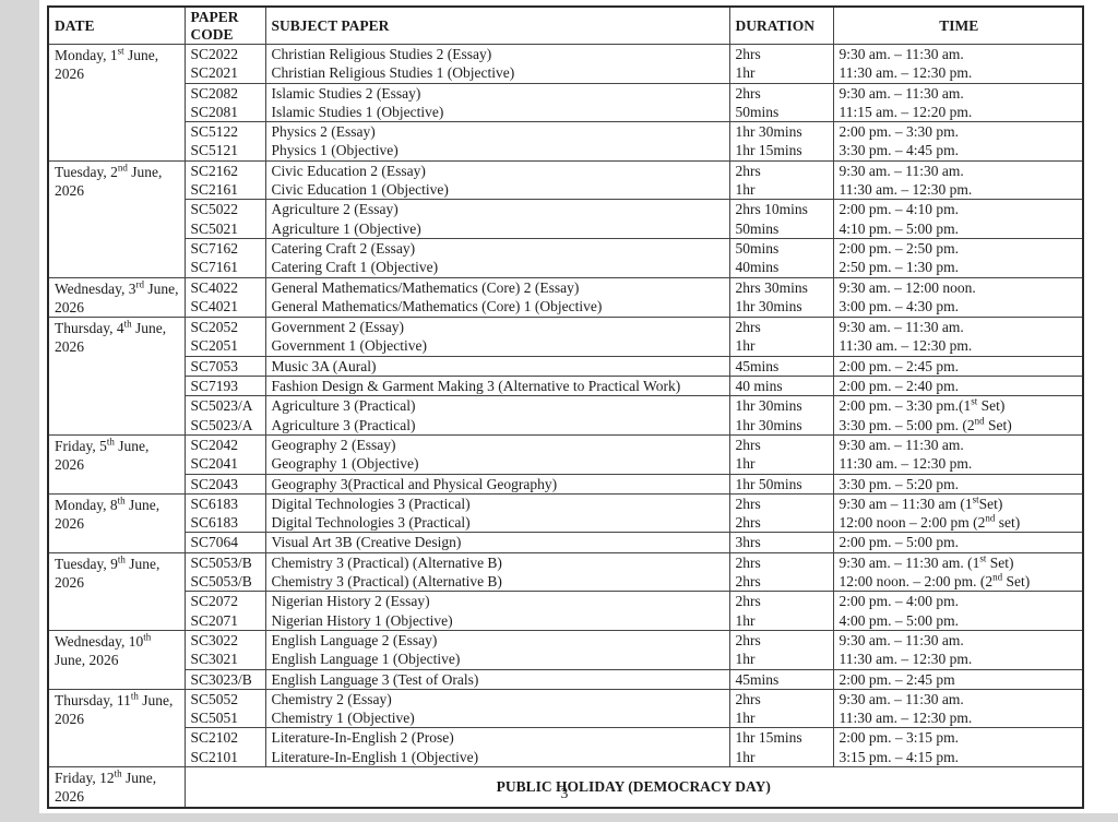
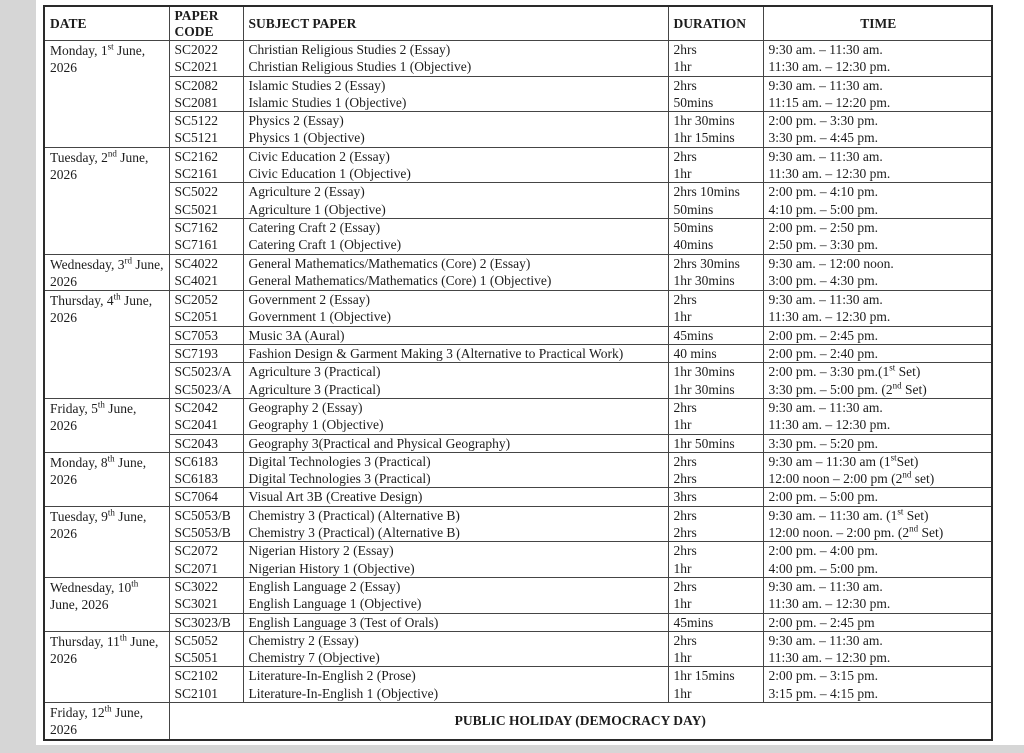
  DATE	PAPER CODE	SUBJECT PAPER	DURATION	TIME
  Monday, 1st June, 2026	SC2022	Christian Religious Studies 2 (Essay)	2hrs	9:30 am. – 11:30 am.
  SC2021	Christian Religious Studies 1 (Objective)	1hr	11:30 am. – 12:30 pm.
  SC2082	Islamic Studies 2 (Essay)	2hrs	9:30 am. – 11:30 am.
  SC2081	Islamic Studies 1 (Objective)	50mins	11:15 am. – 12:20 pm.
  SC5122	Physics 2 (Essay)	1hr 30mins	2:00 pm. – 3:30 pm.
  SC5121	Physics 1 (Objective)	1hr 15mins	3:30 pm. – 4:45 pm.
  Tuesday, 2nd June, 2026	SC2162	Civic Education 2 (Essay)	2hrs	9:30 am. – 11:30 am.
  SC2161	Civic Education 1 (Objective)	1hr	11:30 am. – 12:30 pm.
  SC5022	Agriculture 2 (Essay)	2hrs 10mins	2:00 pm. – 4:10 pm.
  SC5021	Agriculture 1 (Objective)	50mins	4:10 pm. – 5:00 pm.
  SC7162	Catering Craft 2 (Essay)	50mins	2:00 pm. – 2:50 pm.
- SC7161	Catering Craft 1 (Objective)	40mins	2:50 pm. – 1:30 pm.
+ SC7161	Catering Craft 1 (Objective)	40mins	2:50 pm. – 3:30 pm.
  Wednesday, 3rd June, 2026	SC4022	General Mathematics/Mathematics (Core) 2 (Essay)	2hrs 30mins	9:30 am. – 12:00 noon.
  SC4021	General Mathematics/Mathematics (Core) 1 (Objective)	1hr 30mins	3:00 pm. – 4:30 pm.
  Thursday, 4th June, 2026	SC2052	Government 2 (Essay)	2hrs	9:30 am. – 11:30 am.
  SC2051	Government 1 (Objective)	1hr	11:30 am. – 12:30 pm.
  SC7053	Music 3A (Aural)	45mins	2:00 pm. – 2:45 pm.
  SC7193	Fashion Design & Garment Making 3 (Alternative to Practical Work)	40 mins	2:00 pm. – 2:40 pm.
  SC5023/A	Agriculture 3 (Practical)	1hr 30mins	2:00 pm. – 3:30 pm.(1st Set)
  SC5023/A	Agriculture 3 (Practical)	1hr 30mins	3:30 pm. – 5:00 pm. (2nd Set)
  Friday, 5th June, 2026	SC2042	Geography 2 (Essay)	2hrs	9:30 am. – 11:30 am.
  SC2041	Geography 1 (Objective)	1hr	11:30 am. – 12:30 pm.
  SC2043	Geography 3(Practical and Physical Geography)	1hr 50mins	3:30 pm. – 5:20 pm.
  Monday, 8th June, 2026	SC6183	Digital Technologies 3 (Practical)	2hrs	9:30 am – 11:30 am (1stSet)
  SC6183	Digital Technologies 3 (Practical)	2hrs	12:00 noon – 2:00 pm (2nd set)
  SC7064	Visual Art 3B (Creative Design)	3hrs	2:00 pm. – 5:00 pm.
  Tuesday, 9th June, 2026	SC5053/B	Chemistry 3 (Practical) (Alternative B)	2hrs	9:30 am. – 11:30 am. (1st Set)
  SC5053/B	Chemistry 3 (Practical) (Alternative B)	2hrs	12:00 noon. – 2:00 pm. (2nd Set)
  SC2072	Nigerian History 2 (Essay)	2hrs	2:00 pm. – 4:00 pm.
  SC2071	Nigerian History 1 (Objective)	1hr	4:00 pm. – 5:00 pm.
  Wednesday, 10th June, 2026	SC3022	English Language 2 (Essay)	2hrs	9:30 am. – 11:30 am.
  SC3021	English Language 1 (Objective)	1hr	11:30 am. – 12:30 pm.
  SC3023/B	English Language 3 (Test of Orals)	45mins	2:00 pm. – 2:45 pm
  Thursday, 11th June, 2026	SC5052	Chemistry 2 (Essay)	2hrs	9:30 am. – 11:30 am.
- SC5051	Chemistry 1 (Objective)	1hr	11:30 am. – 12:30 pm.
+ SC5051	Chemistry 7 (Objective)	1hr	11:30 am. – 12:30 pm.
  SC2102	Literature-In-English 2 (Prose)	1hr 15mins	2:00 pm. – 3:15 pm.
  SC2101	Literature-In-English 1 (Objective)	1hr	3:15 pm. – 4:15 pm.
  Friday, 12th June, 2026	PUBLIC HOLIDAY (DEMOCRACY DAY)
- 3
